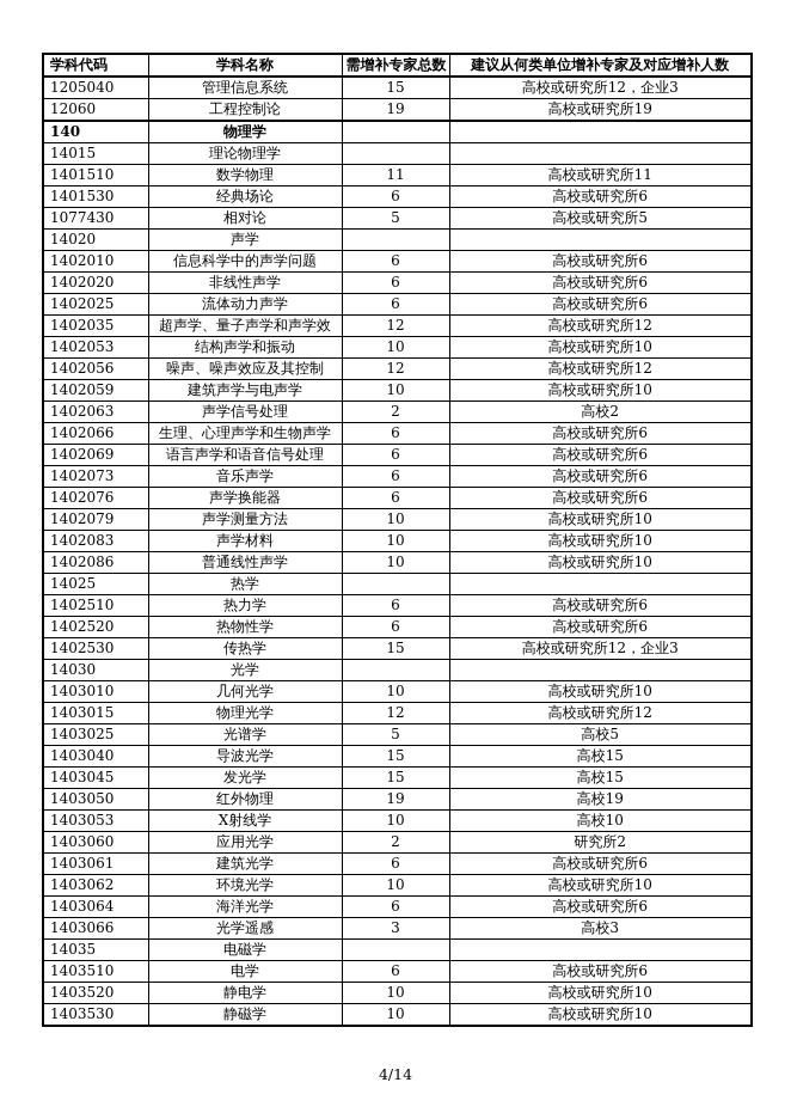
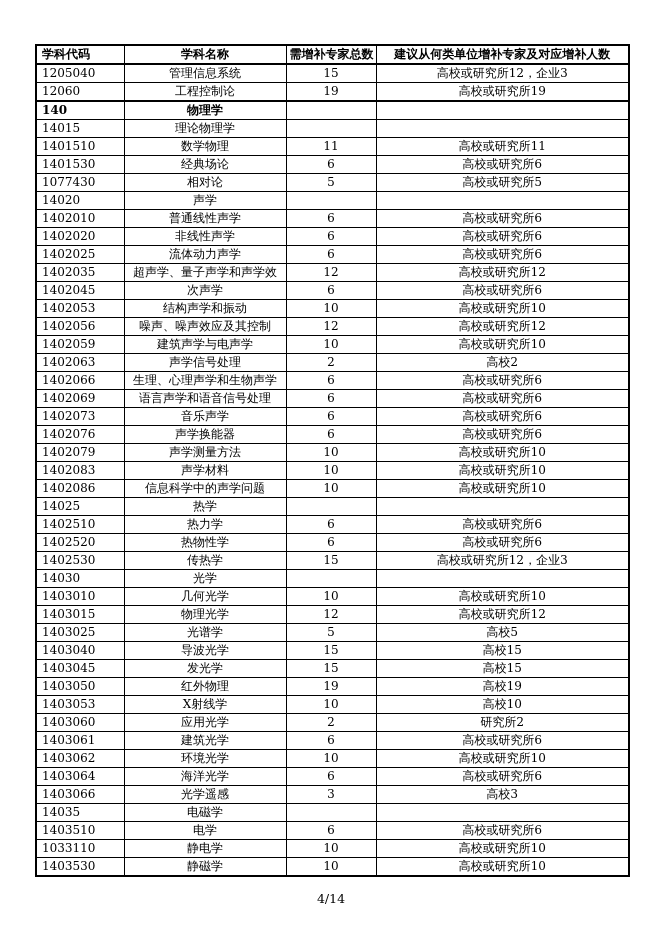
  学科代码	学科名称	需增补专家总数	建议从何类单位增补专家及对应增补人数
  1205040	管理信息系统	15	高校或研究所12，企业3
  12060	工程控制论	19	高校或研究所19
  140	物理学
  14015	理论物理学
  1401510	数学物理	11	高校或研究所11
  1401530	经典场论	6	高校或研究所6
  1077430	相对论	5	高校或研究所5
  14020	声学
- 1402010	信息科学中的声学问题	6	高校或研究所6
+ 1402010	普通线性声学	6	高校或研究所6
  1402020	非线性声学	6	高校或研究所6
  1402025	流体动力声学	6	高校或研究所6
  1402035	超声学、量子声学和声学效	12	高校或研究所12
+ 1402045	次声学	6	高校或研究所6
  1402053	结构声学和振动	10	高校或研究所10
  1402056	噪声、噪声效应及其控制	12	高校或研究所12
  1402059	建筑声学与电声学	10	高校或研究所10
  1402063	声学信号处理	2	高校2
  1402066	生理、心理声学和生物声学	6	高校或研究所6
  1402069	语言声学和语音信号处理	6	高校或研究所6
  1402073	音乐声学	6	高校或研究所6
  1402076	声学换能器	6	高校或研究所6
  1402079	声学测量方法	10	高校或研究所10
  1402083	声学材料	10	高校或研究所10
- 1402086	普通线性声学	10	高校或研究所10
+ 1402086	信息科学中的声学问题	10	高校或研究所10
  14025	热学
  1402510	热力学	6	高校或研究所6
  1402520	热物性学	6	高校或研究所6
  1402530	传热学	15	高校或研究所12，企业3
  14030	光学
  1403010	几何光学	10	高校或研究所10
  1403015	物理光学	12	高校或研究所12
  1403025	光谱学	5	高校5
  1403040	导波光学	15	高校15
  1403045	发光学	15	高校15
  1403050	红外物理	19	高校19
  1403053	X射线学	10	高校10
  1403060	应用光学	2	研究所2
  1403061	建筑光学	6	高校或研究所6
  1403062	环境光学	10	高校或研究所10
  1403064	海洋光学	6	高校或研究所6
  1403066	光学遥感	3	高校3
  14035	电磁学
  1403510	电学	6	高校或研究所6
- 1403520	静电学	10	高校或研究所10
+ 1033110	静电学	10	高校或研究所10
  1403530	静磁学	10	高校或研究所10
  4/14
